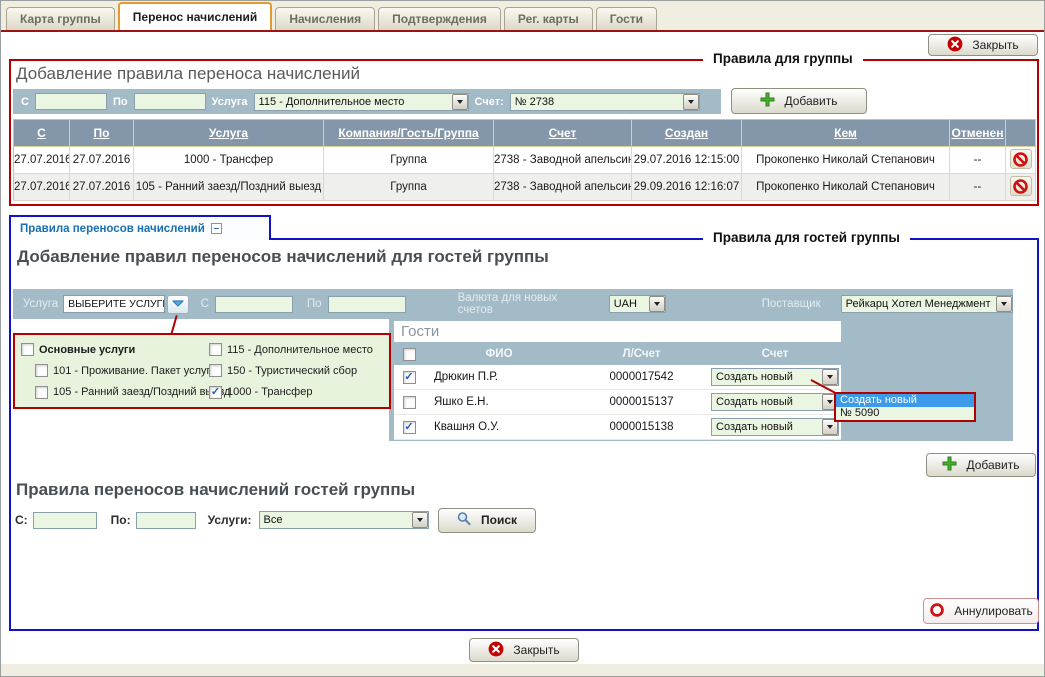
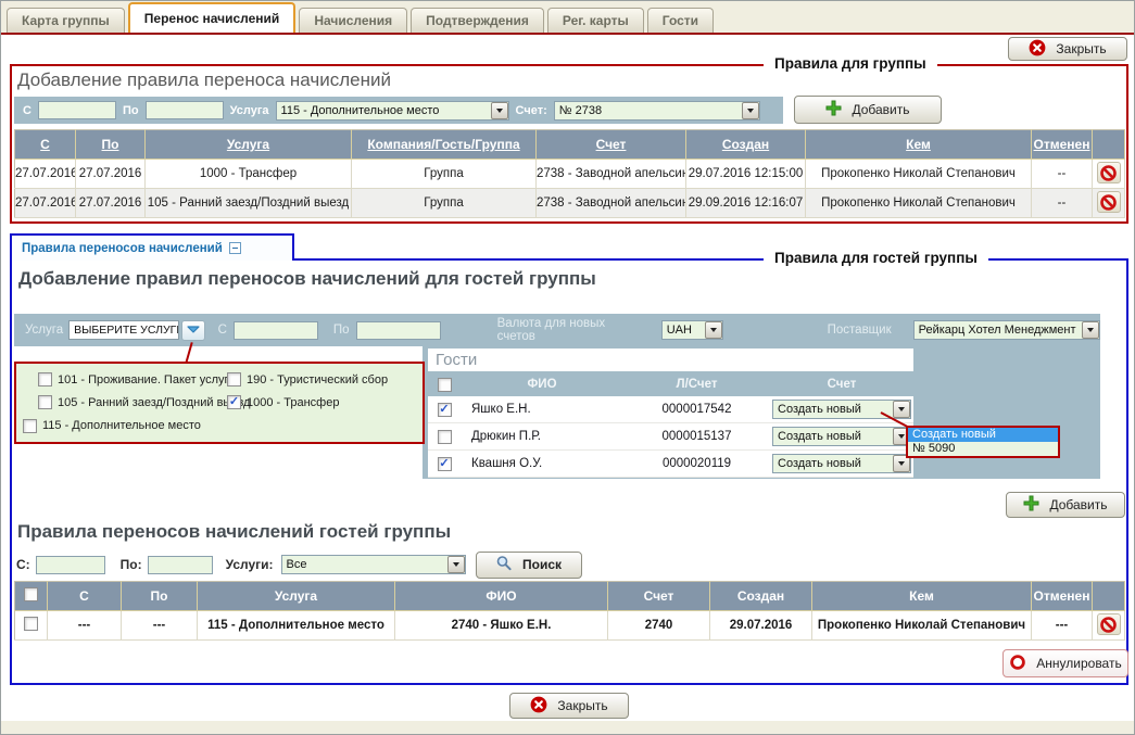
  Карта группы
  Перенос начислений
  Начисления
  Подтверждения
  Рег. карты
  Гости
  Закрыть
  Правила для группы
  Добавление правила переноса начислений
  С
  По
  Услуга
  115 - Дополнительное место
  Счет:
  № 2738
  Добавить
  С	По	Услуга	Компания/Гость/Группа	Счет	Создан	Кем	Отменен
  27.07.2016	27.07.2016	1000 - Трансфер	Группа	2738 - Заводной апельси	29.07.2016 12:15:00	Прокопенко Николай Степанович	--
  27.07.2016	27.07.2016	105 - Ранний заезд/Поздний выезд	Группа	2738 - Заводной апельси	29.09.2016 12:16:07	Прокопенко Николай Степанович	--
  Правила переносов начислений
  Правила для гостей группы
  Добавление правил переносов начислений для гостей группы
  Услуга
  ВЫБЕРИТЕ УСЛУГ
  С
  По
  Валюта для новых счетов
  UAH
  Поставщик
  Рейкарц Хотел Менеджмент
  Гости
  ФИО
  Л/Счет
  Счет
- Дрюкин П.Р.
+ Яшко Е.Н.
  0000017542
  Создать новый
- Яшко Е.Н.
+ Дрюкин П.Р.
  0000015137
  Создать новый
  Квашня О.У.
- 0000015138
+ 0000020119
  Создать новый
- Основные услуги
  101 - Проживание. Пакет услу
  105 - Ранний заезд/Поздний вд
  115 - Дополнительное место
- 150 - Туристический сбор
+ 190 - Туристический сбор
  1000 - Трансфер
  Создать новый
  № 5090
  Добавить
  Правила переносов начислений гостей группы
  С:
  По:
  Услуги:
  Все
  Поиск
+ 	С	По	Услуга	ФИО	Счет	Создан	Кем	Отменен
+ 	---	---	115 - Дополнительное место	2740 - Яшко Е.Н.	2740	29.07.2016	Прокопенко Николай Степанович	---
  Аннулировать
  Закрыть
